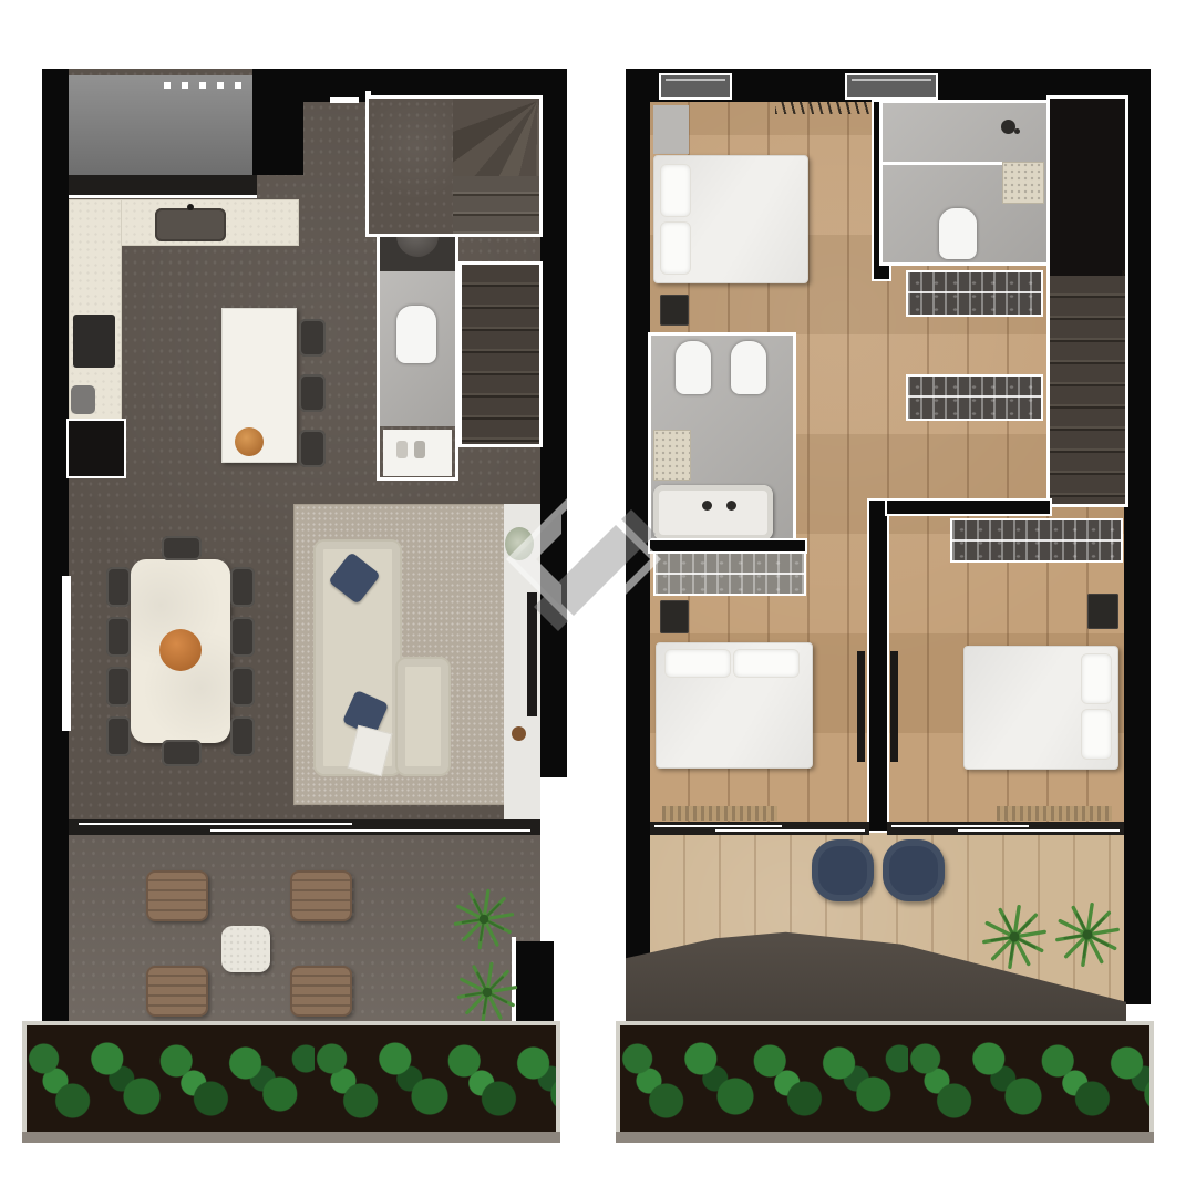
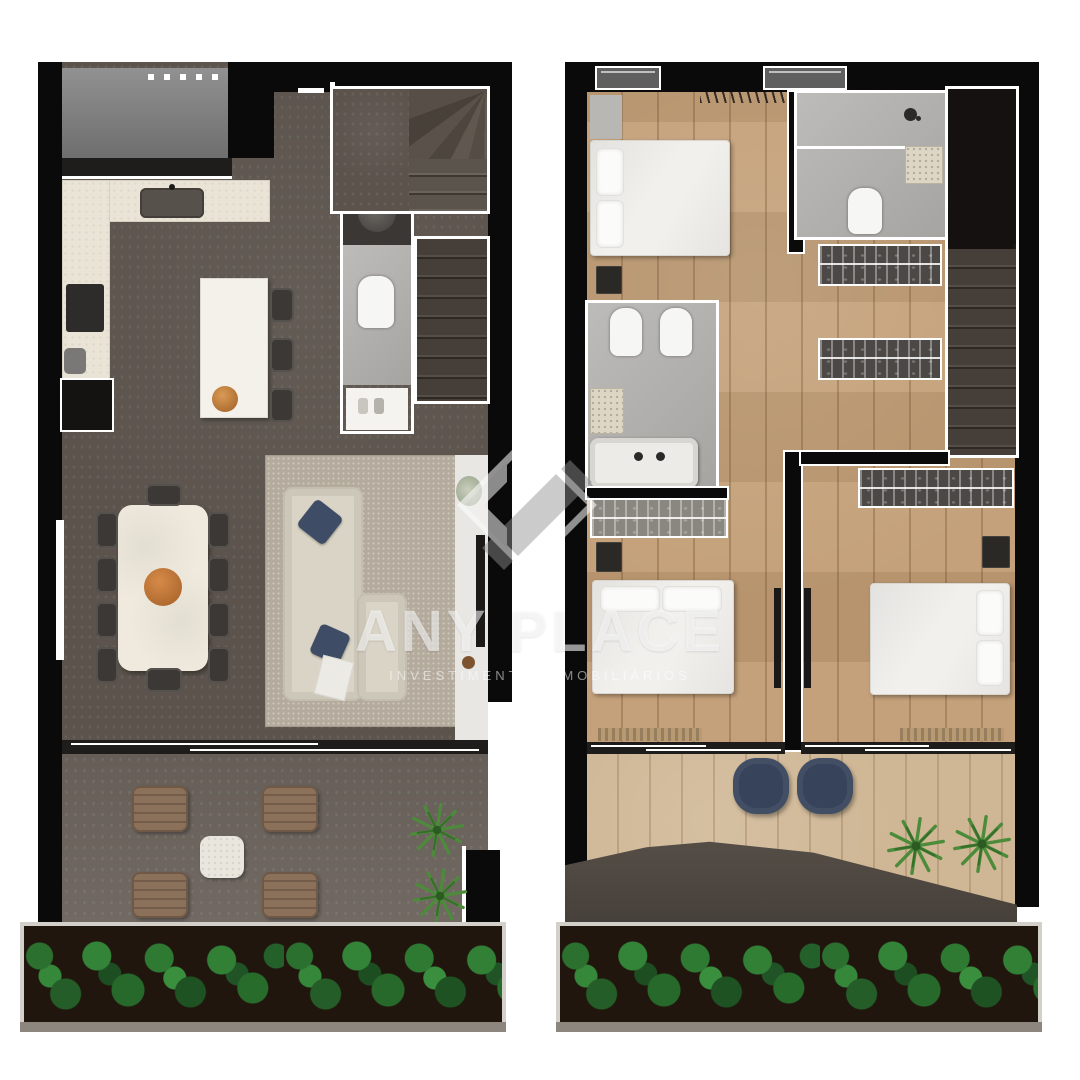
+ ANY PLACE
+ INVESTIMENTOS IMOBILIÁRIOS
